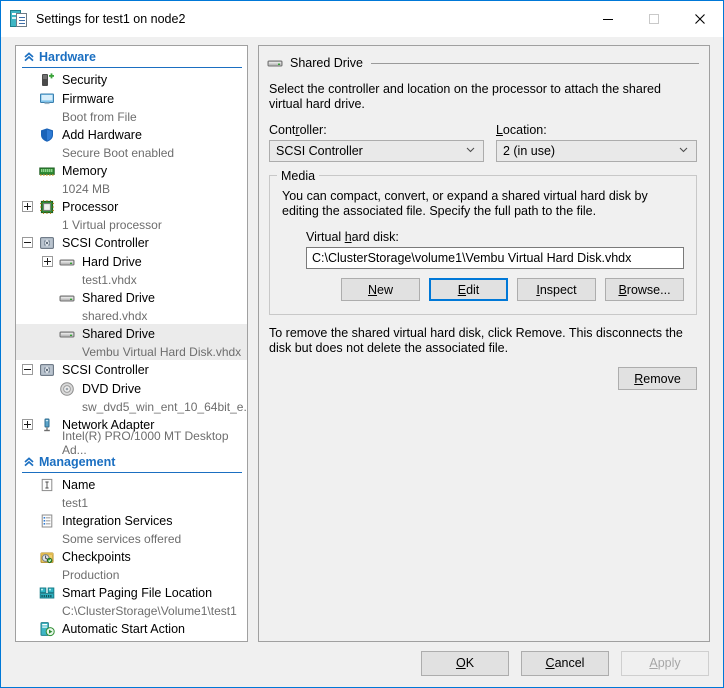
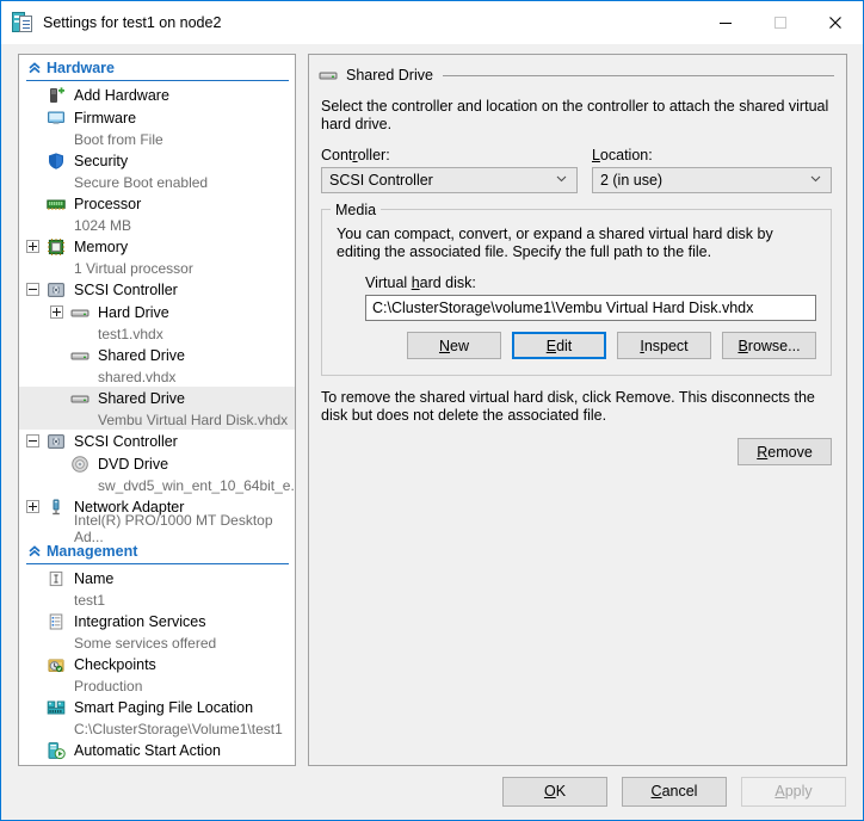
  Settings for test1 on node2
  Hardware
- Security
+ Add Hardware
  Firmware
  Boot from File
- Add Hardware
+ Security
  Secure Boot enabled
- Memory
+ Processor
  1024 MB
- Processor
+ Memory
  1 Virtual processor
  SCSI Controller
  Hard Drive
  test1.vhdx
  Shared Drive
  shared.vhdx
  Shared Drive
  Vembu Virtual Hard Disk.vhdx
  SCSI Controller
  DVD Drive
  sw_dvd5_win_ent_10_64bit_e.
  Network Adapter
  Intel(R) PRO/1000 MT Desktop Ad...
  Management
  Name
  test1
  Integration Services
  Some services offered
  Checkpoints
  Production
  Smart Paging File Location
  C:\ClusterStorage\Volume1\test1
  Automatic Start Action
  Shared Drive
- Select the controller and location on the processor to attach the shared virtual hard drive.
+ Select the controller and location on the controller to attach the shared virtual hard drive.
  Controller:
  SCSI Controller
  Location:
  2 (in use)
  Media
  You can compact, convert, or expand a shared virtual hard disk by editing the associated file. Specify the full path to the file.
  Virtual hard disk:
  C:\ClusterStorage\volume1\Vembu Virtual Hard Disk.vhdx
  N
  ew
  E
  dit
  I
  nspect
  B
  rowse...
  To remove the shared virtual hard disk, click Remove. This disconnects the disk but does not delete the associated file.
  R
  emove
  O
  K
  C
  ancel
  A
  pply
